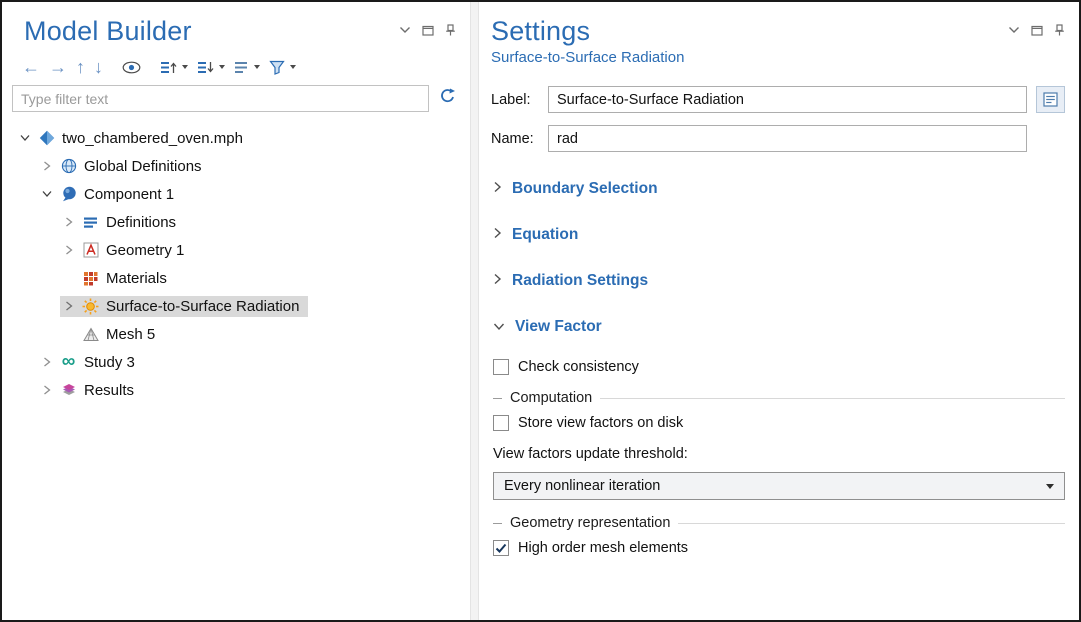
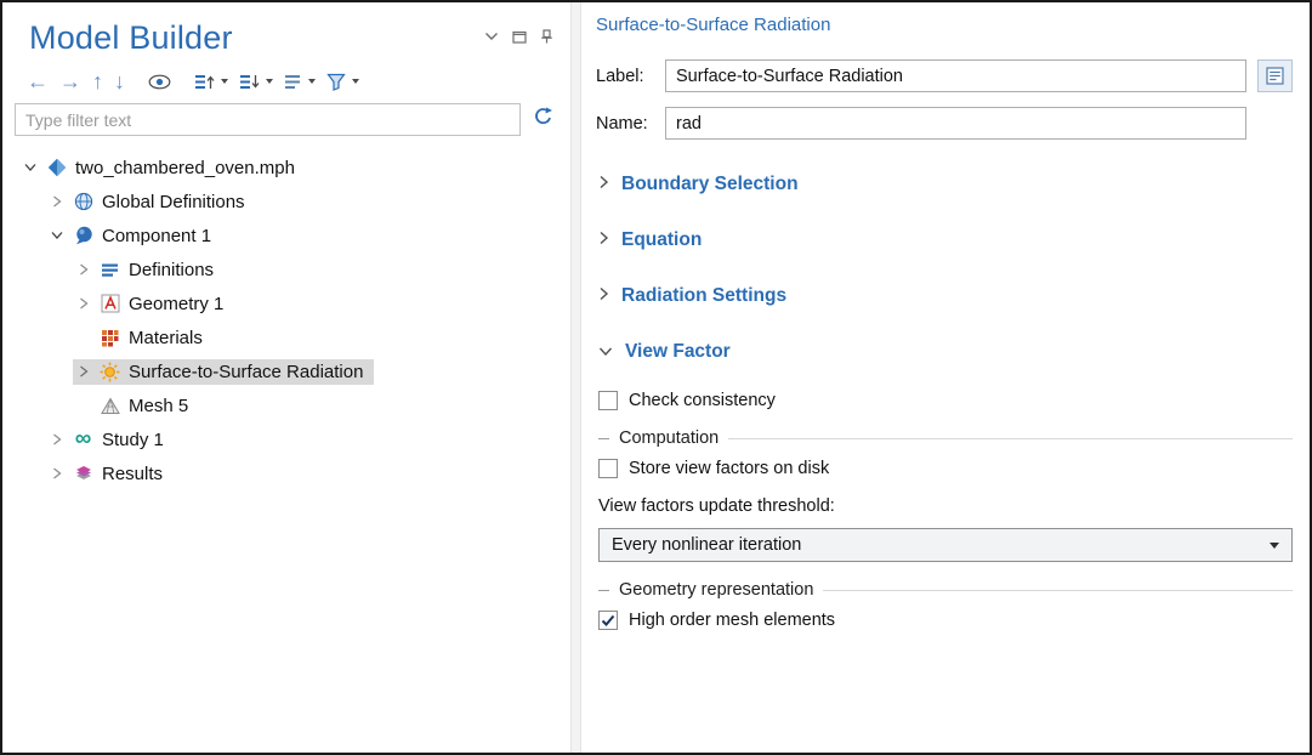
  Model Builder
  ←
  →
  ↑
  ↓
  Type filter text
  two_chambered_oven.mph
  Global Definitions
  Component 1
  Definitions
  Geometry 1
  Materials
  Surface-to-Surface Radiation
  Mesh 5
  ∞
- Study 3
+ Study 1
  Results
- Settings
  Surface-to-Surface Radiation
  Label:
  Surface-to-Surface Radiation
  Name:
  rad
  Boundary Selection
  Equation
  Radiation Settings
  View Factor
  Check consistency
  Computation
  Store view factors on disk
  View factors update threshold:
  Every nonlinear iteration
  Geometry representation
  High order mesh elements
